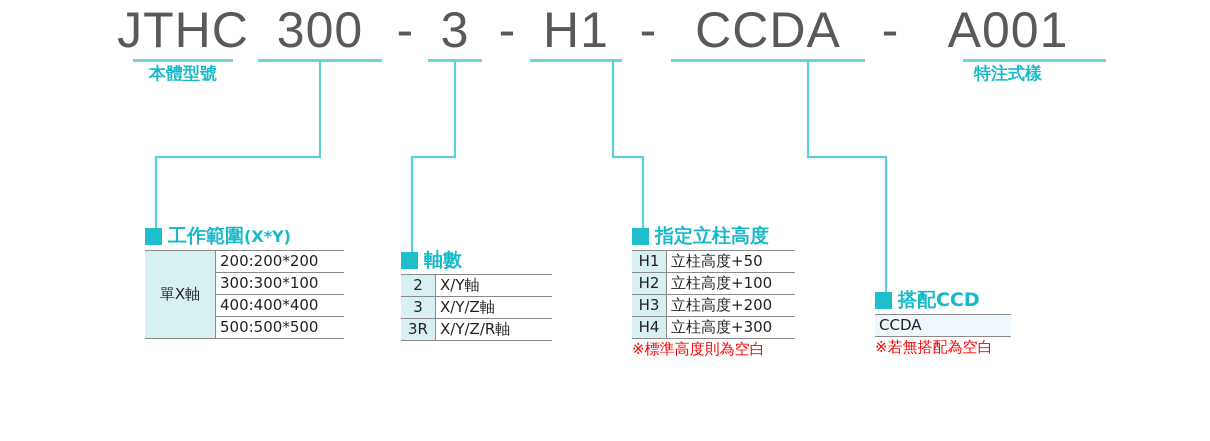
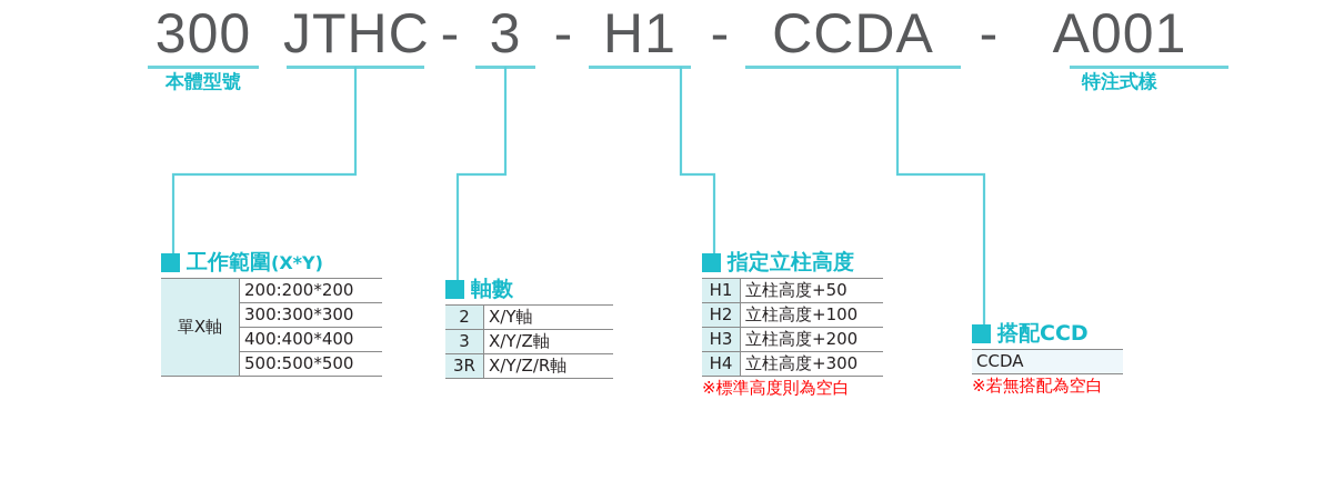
- JTHC
+ 300
  本體型號
- 300
+ JTHC
  -
  3
  -
  H1
  -
  CCDA
  -
  A001
  特注式樣
  工作範圍(X*Y)
  單X軸	200:200*200
- 300:300*100
+ 300:300*300
  400:400*400
  500:500*500
  軸數
  2	X/Y軸
  3	X/Y/Z軸
  3R	X/Y/Z/R軸
  指定立柱高度
  H1	立柱高度+50
  H2	立柱高度+100
  H3	立柱高度+200
  H4	立柱高度+300
  ※標準高度則為空白
  搭配CCD
  CCDA
  ※若無搭配為空白
